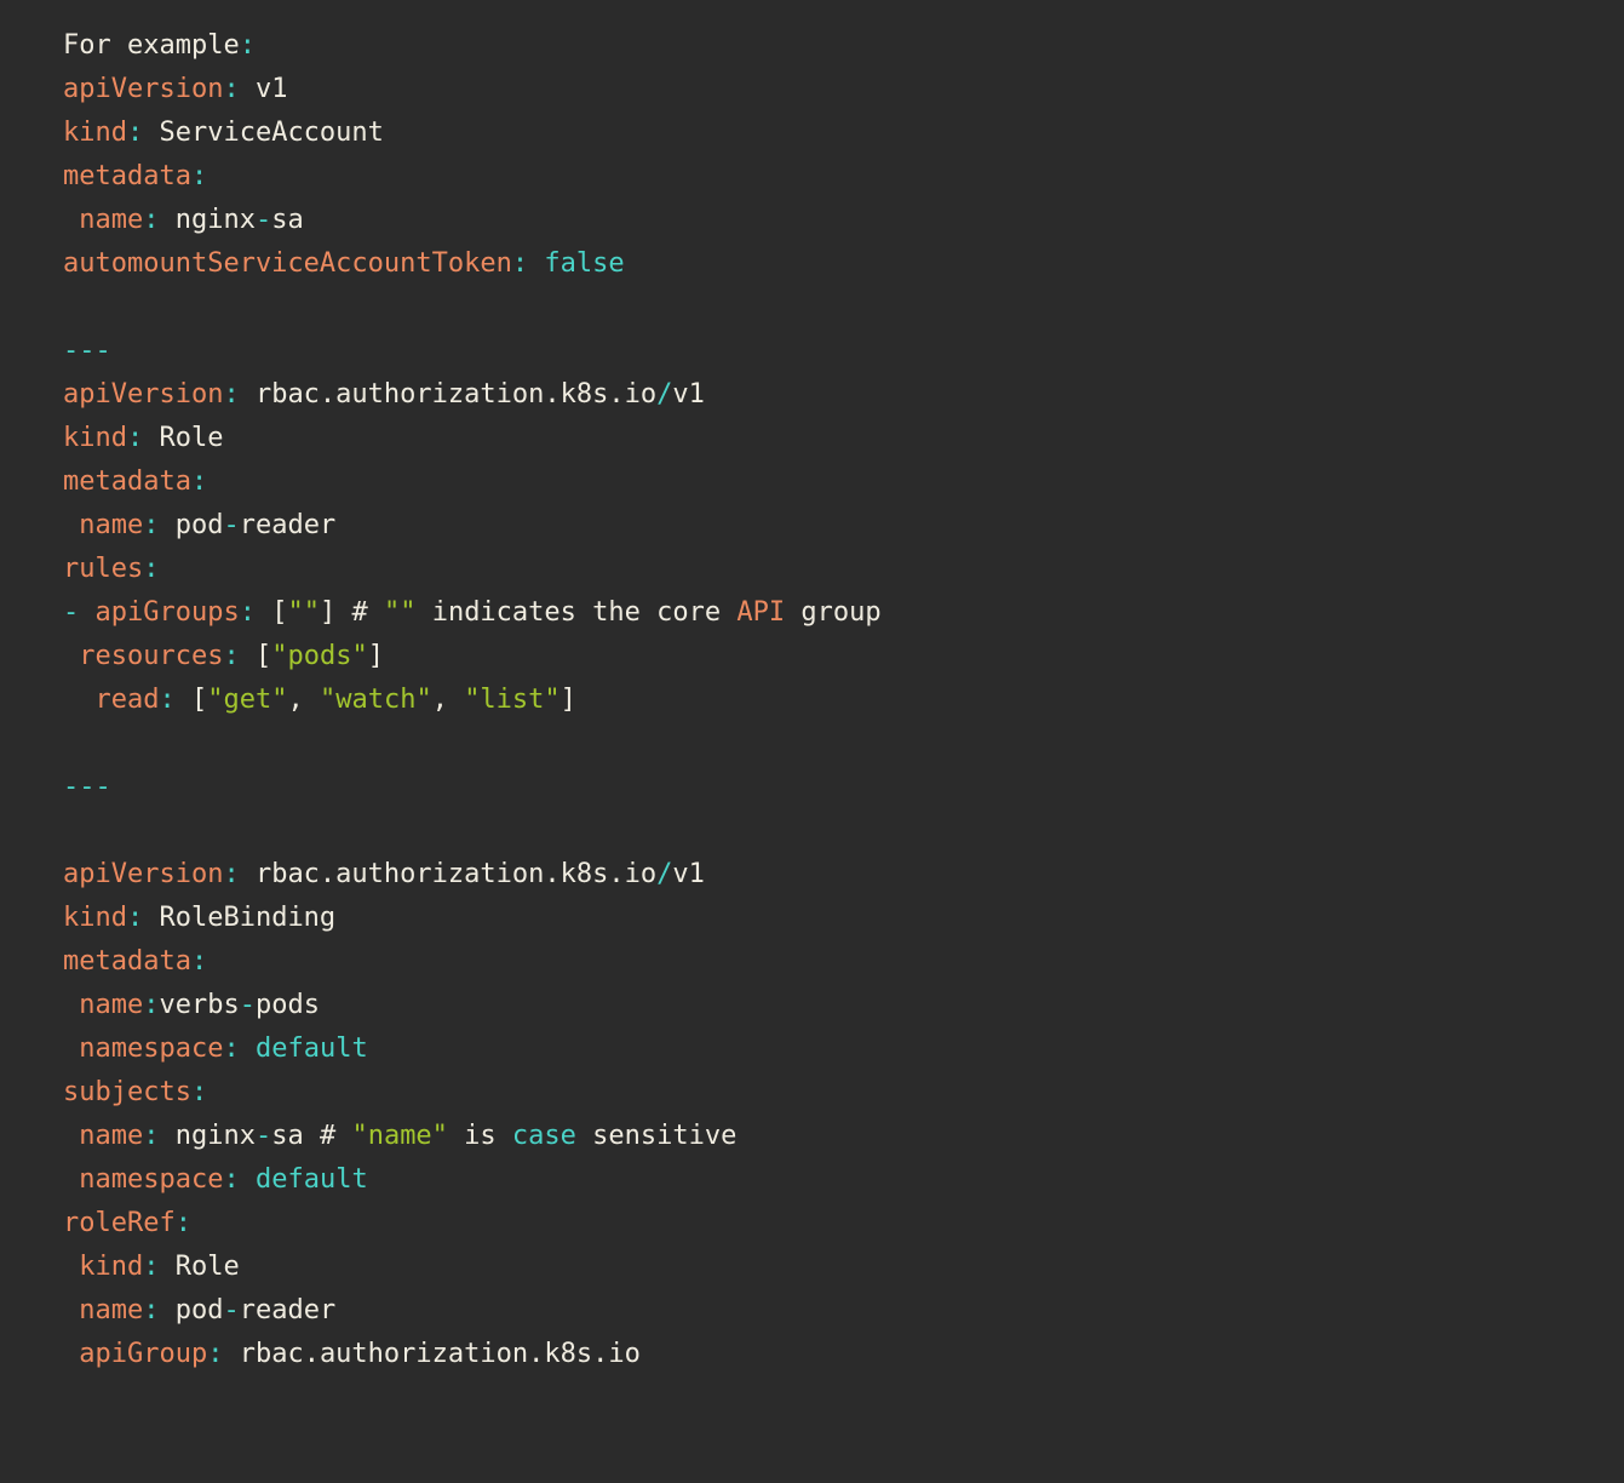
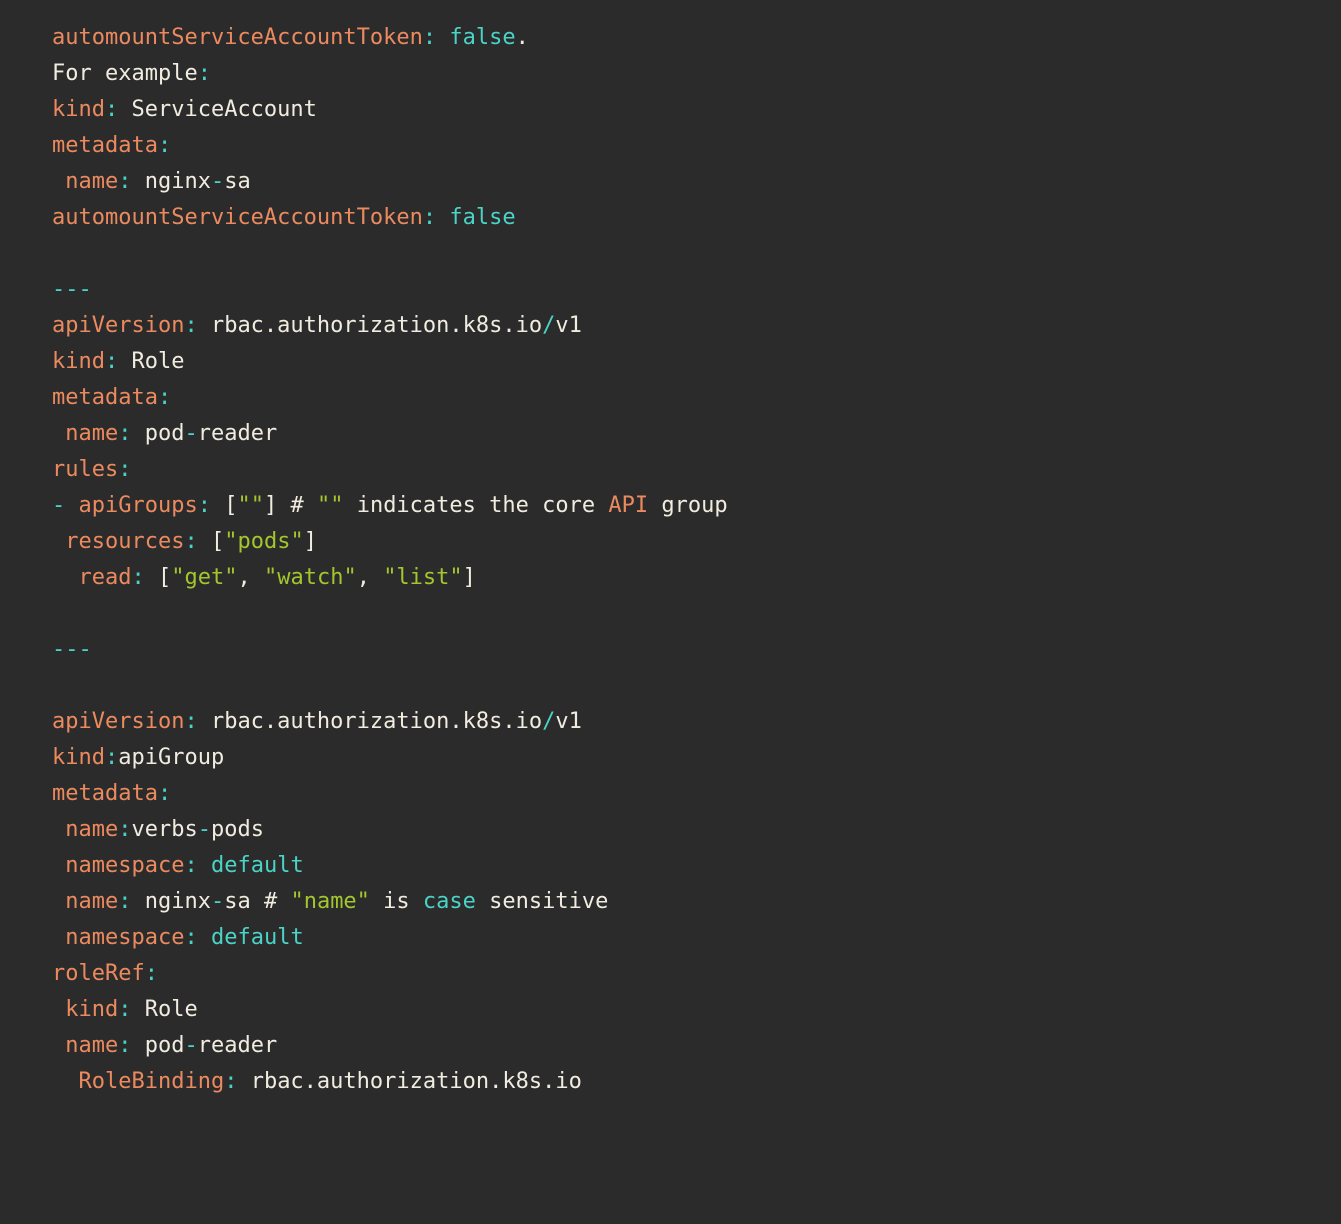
+ automountServiceAccountToken: false.
  For example:
- apiVersion: v1
  kind: ServiceAccount
  metadata:
  name: nginx-sa
  automountServiceAccountToken: false
  ---
  apiVersion: rbac.authorization.k8s.io/v1
  kind: Role
  metadata:
  name: pod-reader
  rules:
  - apiGroups: [""] # "" indicates the core API group
  resources: ["pods"]
  read: ["get", "watch", "list"]
  ---
  apiVersion: rbac.authorization.k8s.io/v1
- kind: RoleBinding
+ kind:apiGroup
  metadata:
  name:verbs-pods
  namespace: default
- subjects:
  name: nginx-sa # "name" is case sensitive
  namespace: default
  roleRef:
  kind: Role
  name: pod-reader
- apiGroup: rbac.authorization.k8s.io
+ RoleBinding: rbac.authorization.k8s.io
